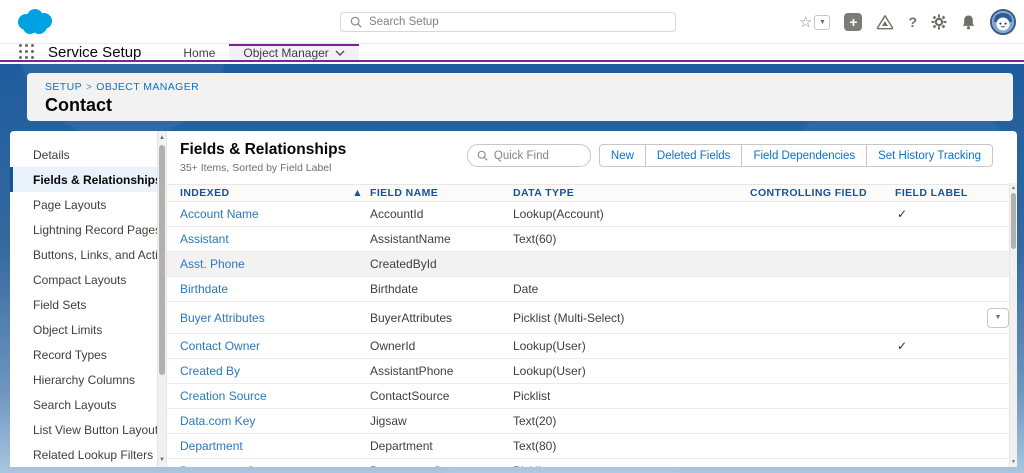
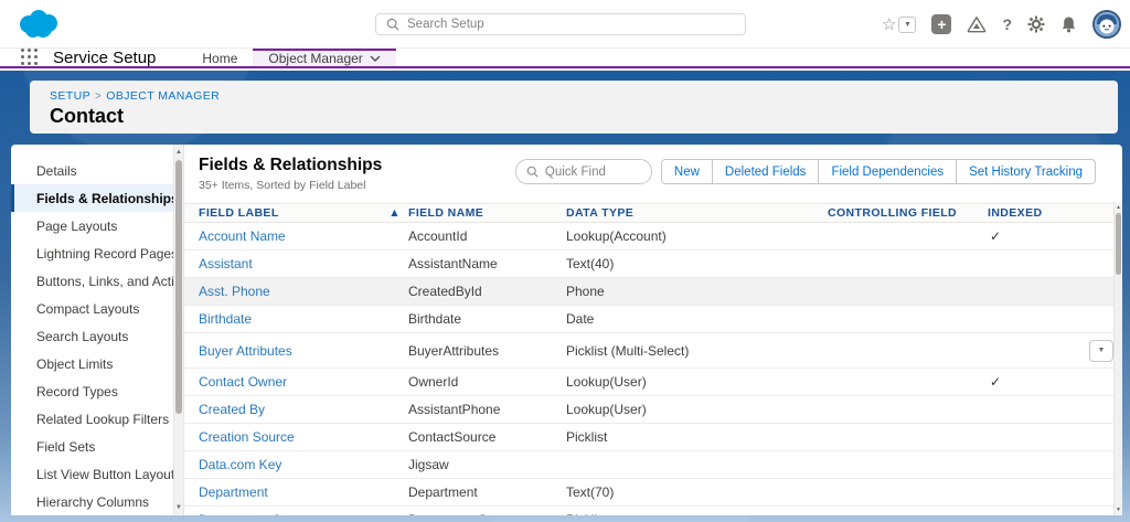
  Search Setup
  ☆
  +
  ?
  Service Setup
  Home
  Object Manager
  SETUP > OBJECT MANAGER
  Contact
  Details
  Fields & Relationship
  Page Layouts
  Lightning Record Page
  Buttons, Links, and Act
  Compact Layouts
- Field Sets
+ Search Layouts
  Object Limits
  Record Types
- Hierarchy Columns
+ Related Lookup Filters
- Search Layouts
+ Field Sets
  List View Button Layou
- Related Lookup Filters
+ Hierarchy Columns
  Fields & Relationships
  35+ Items, Sorted by Field Label
  Quick Find
  New
  Deleted Fields
  Field Dependencies
  Set History Tracking
- INDEXED
+ FIELD LABEL
  ▲
  FIELD NAME
  DATA TYPE
  CONTROLLING FIELD
- FIELD LABEL
+ INDEXED
  Account Name
  AccountId
  Lookup(Account)
  ✓
  Assistant
  AssistantName
- Text(60)
+ Text(40)
  Asst. Phone
  CreatedById
+ Phone
  Birthdate
  Birthdate
  Date
  Buyer Attributes
  BuyerAttributes
  Picklist (Multi-Select)
  Contact Owner
  OwnerId
  Lookup(User)
  ✓
  Created By
  AssistantPhone
  Lookup(User)
  Creation Source
  ContactSource
  Picklist
  Data.com Key
  Jigsaw
- Text(20)
  Department
  Department
- Text(80)
+ Text(70)
